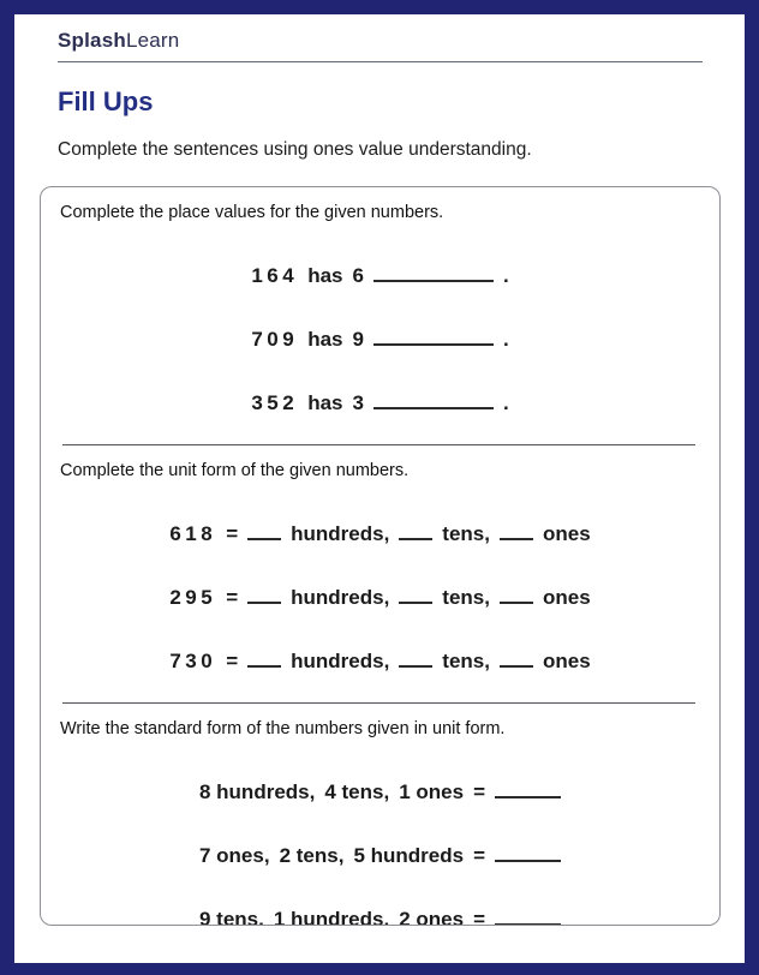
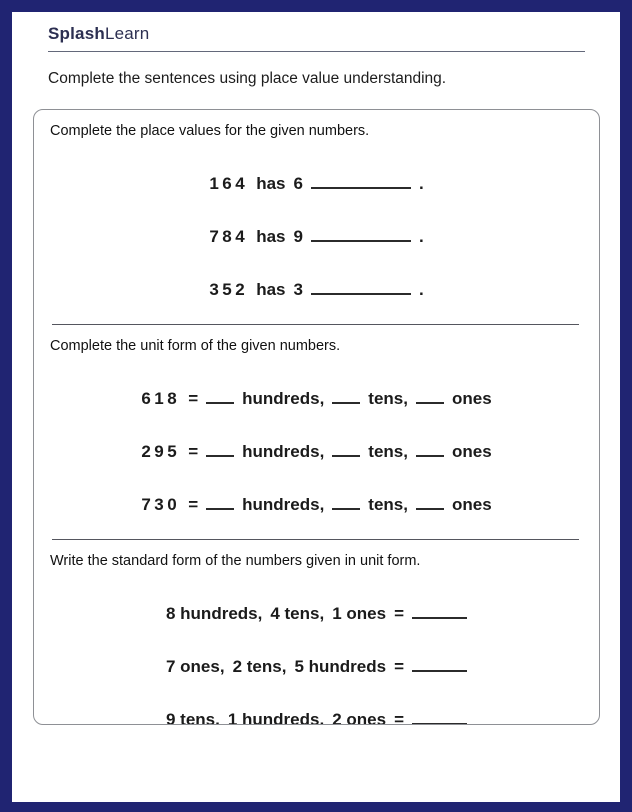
  SplashLearn
- Fill Ups
- Complete the sentences using ones value understanding.
+ Complete the sentences using place value understanding.
  Complete the place values for the given numbers.
  164
  has
  6
  .
- 709
+ 784
  has
  9
  .
  352
  has
  3
  .
  Complete the unit form of the given numbers.
  618
  =
  hundreds,
  tens,
  ones
  295
  =
  hundreds,
  tens,
  ones
  730
  =
  hundreds,
  tens,
  ones
  Write the standard form of the numbers given in unit form.
  8 hundreds,
  4 tens,
  1 ones
  =
  7 ones,
  2 tens,
  5 hundreds
  =
  9 tens,
  1 hundreds,
  2 ones
  =
